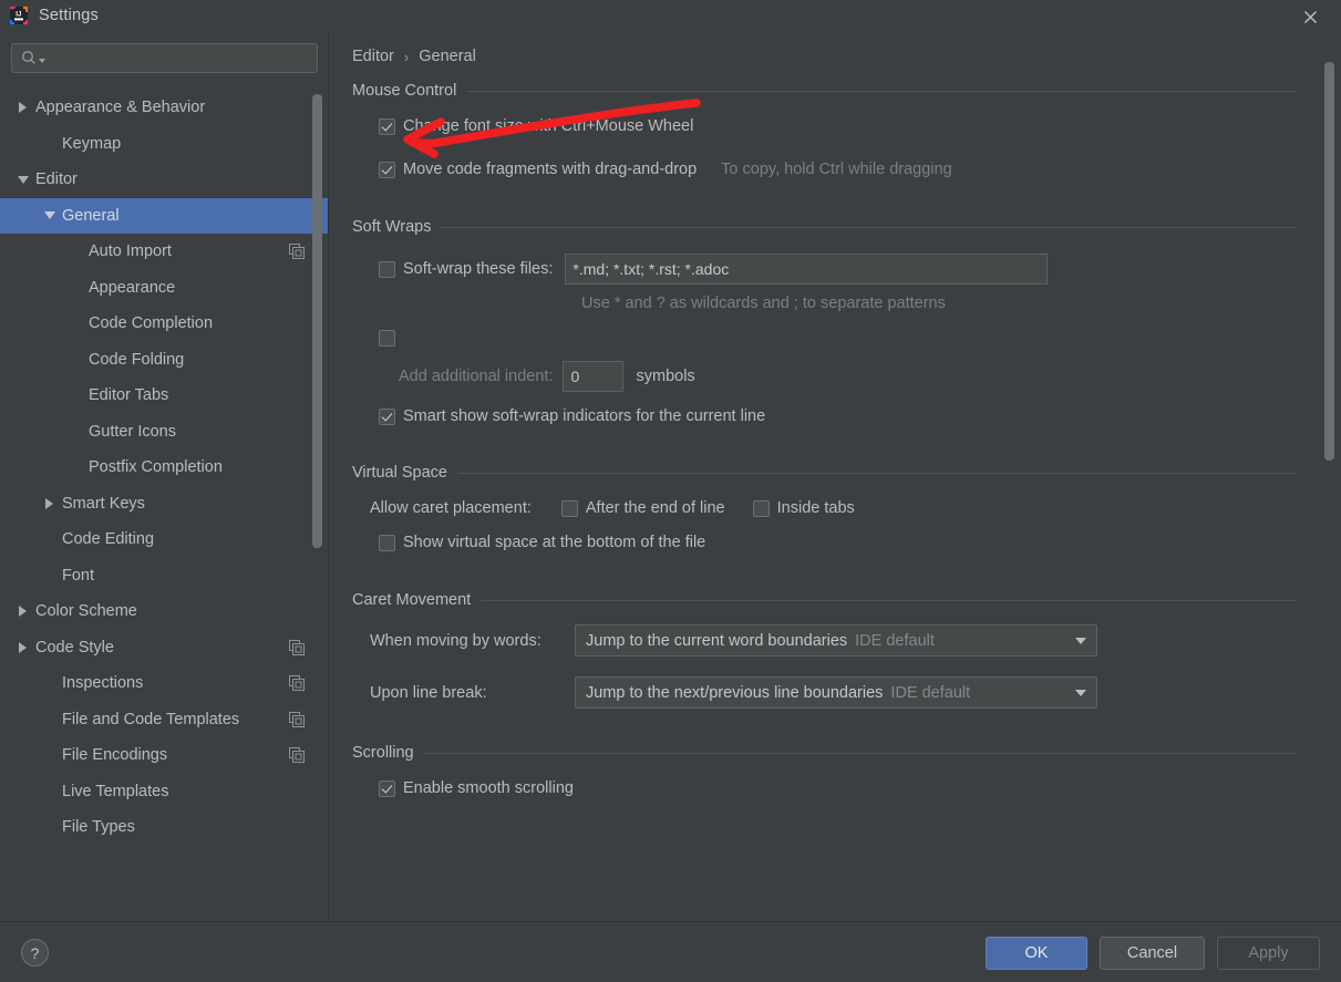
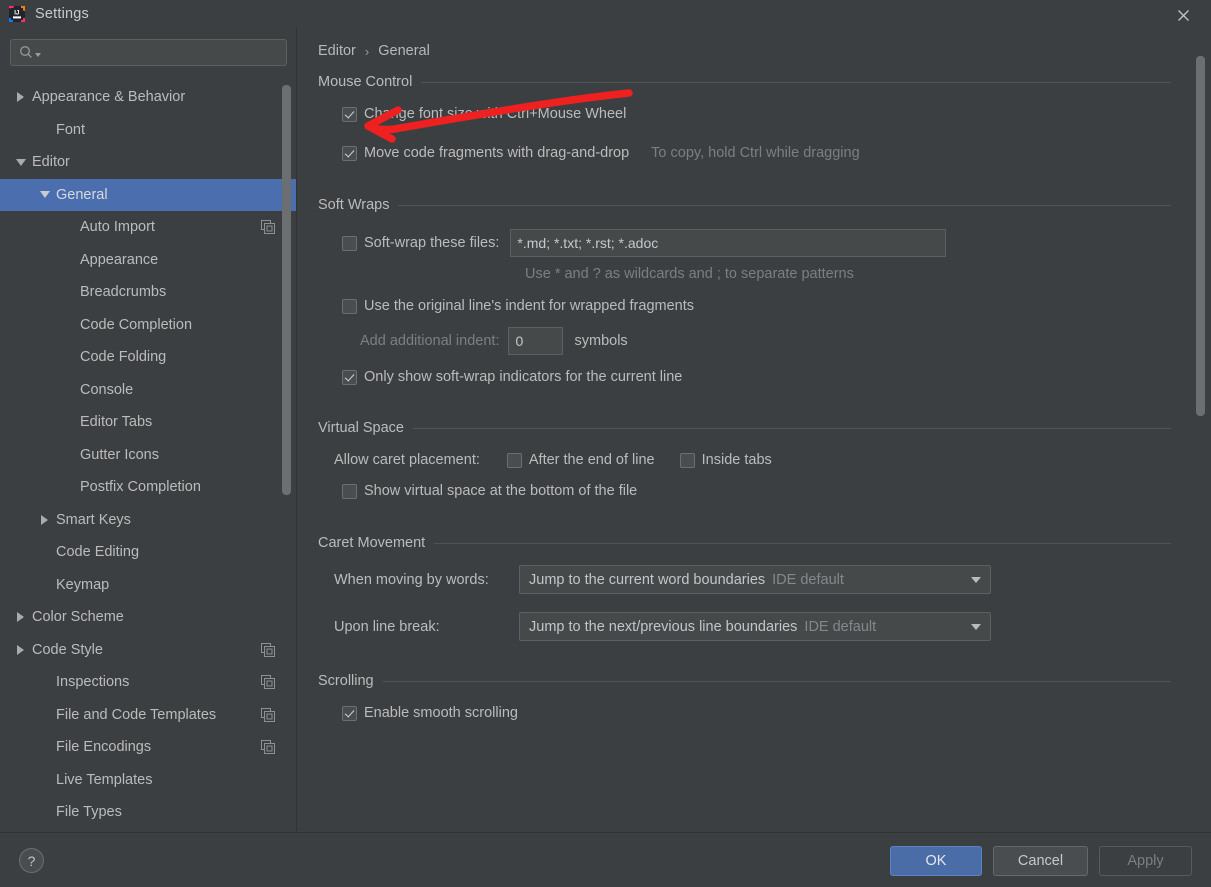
  Settings
  Appearance & Behavior
- Keymap
+ Font
  Editor
  General
  Auto Import
  Appearance
+ Breadcrumbs
  Code Completion
  Code Folding
+ Console
  Editor Tabs
  Gutter Icons
  Postfix Completion
  Smart Keys
  Code Editing
- Font
+ Keymap
  Color Scheme
  Code Style
  Inspections
  File and Code Templates
  File Encodings
  Live Templates
  File Types
  Editor
  ›
  General
  Mouse Control
  Chge font si Ctrl+Mouse Wheel
  Move code fragments with drag-and-drop
  To copy, hold Ctrl while dragging
  Soft Wraps
  Soft-wrap these files:
  *.md; *.txt; *.rst; *.adoc
  Use * and ? as wildcards and ; to separate patterns
+ Use the original line's indent for wrapped fragments
  Add additional indent:
  0
  symbols
- Smart show soft-wrap indicators for the current line
+ Only show soft-wrap indicators for the current line
  Virtual Space
  Allow caret placement:
  After the end of line
  Inside tabs
  Show virtual space at the bottom of the file
  Caret Movement
  When moving by words:
  Jump to the current word boundaries
  IDE default
  Upon line break:
  Jump to the next/previous line boundaries
  IDE default
  Scrolling
  Enable smooth scrolling
  ?
  OK
  Cancel
  Apply
